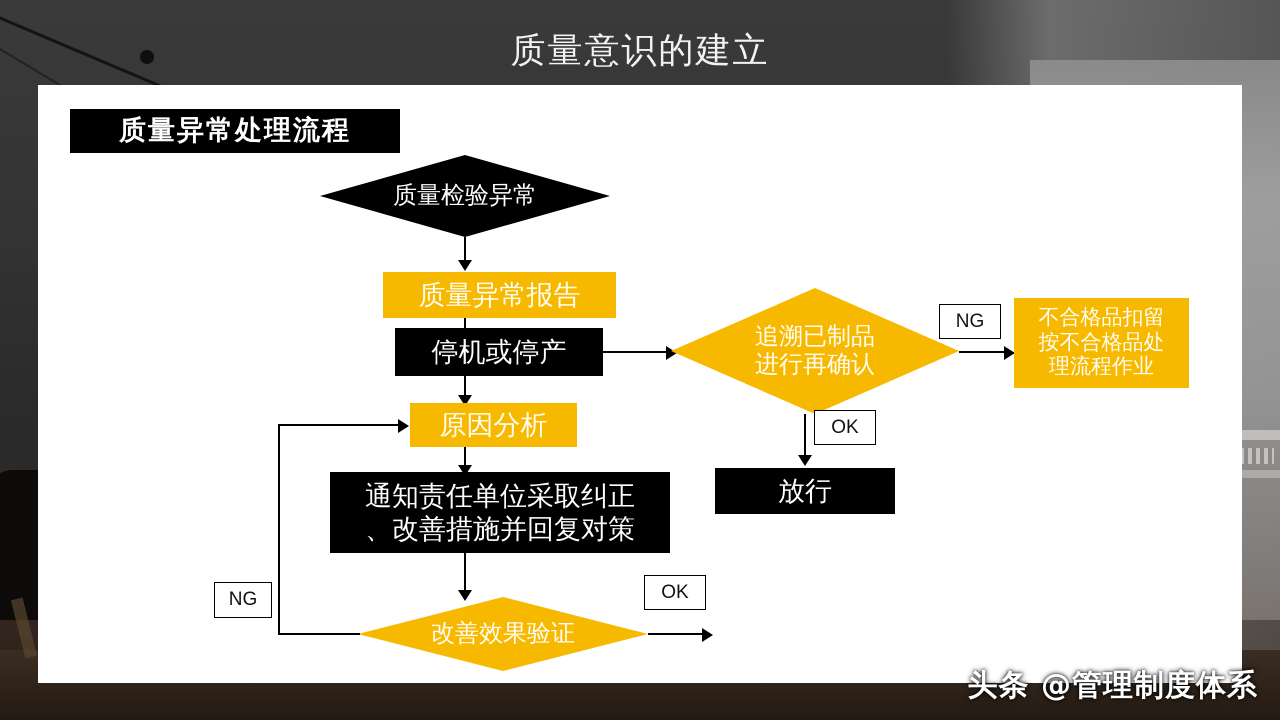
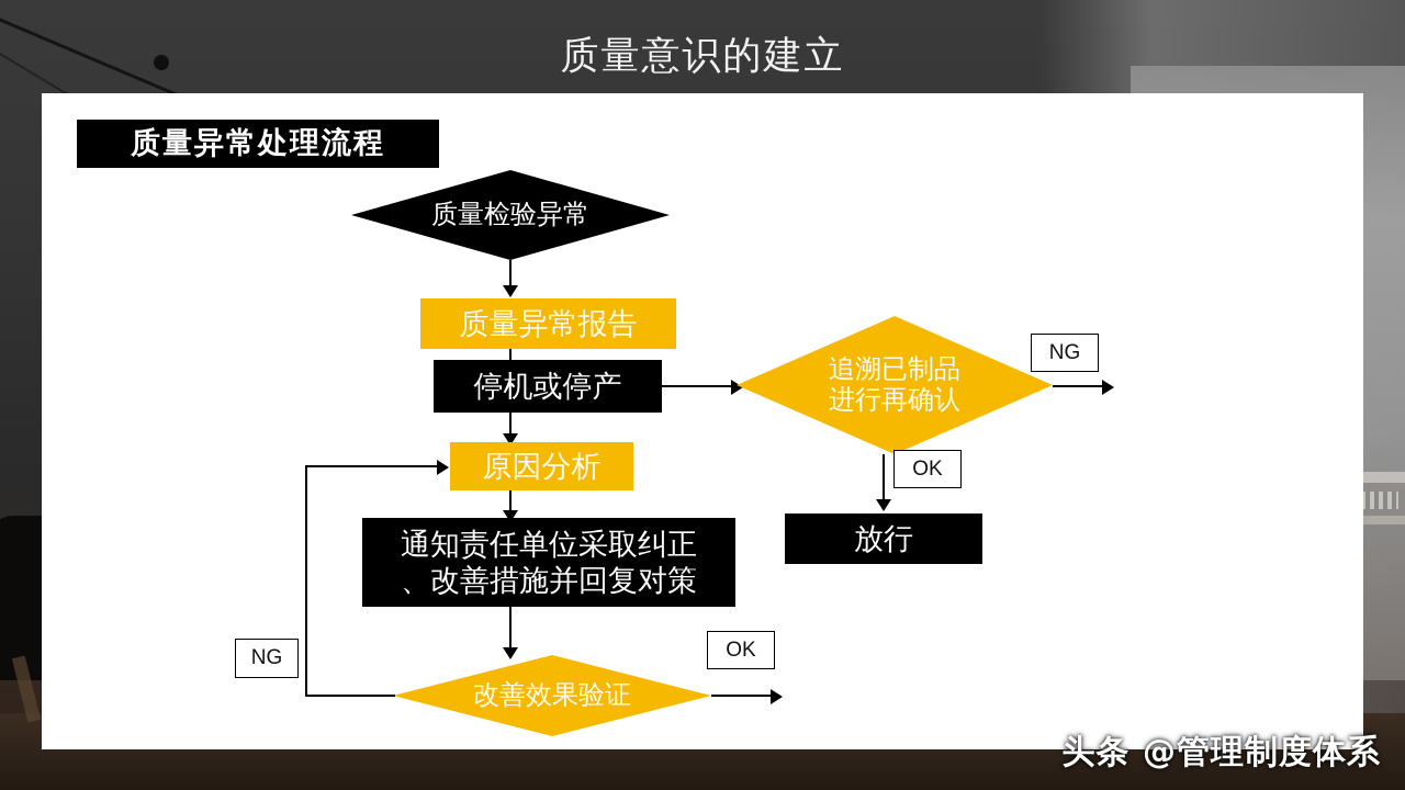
  质量意识的建立
  质量异常处理流程
  质量检验异常
  质量异常报告
  停机或停产
  追溯已制品
  进行再确认
  NG
- 不合格品扣留
- 按不合格品处
- 理流程作业
  OK
  放行
  原因分析
  通知责任单位采取纠正
  、改善措施并回复对策
  改善效果验证
  OK
  NG
  头条 @管理制度体系
